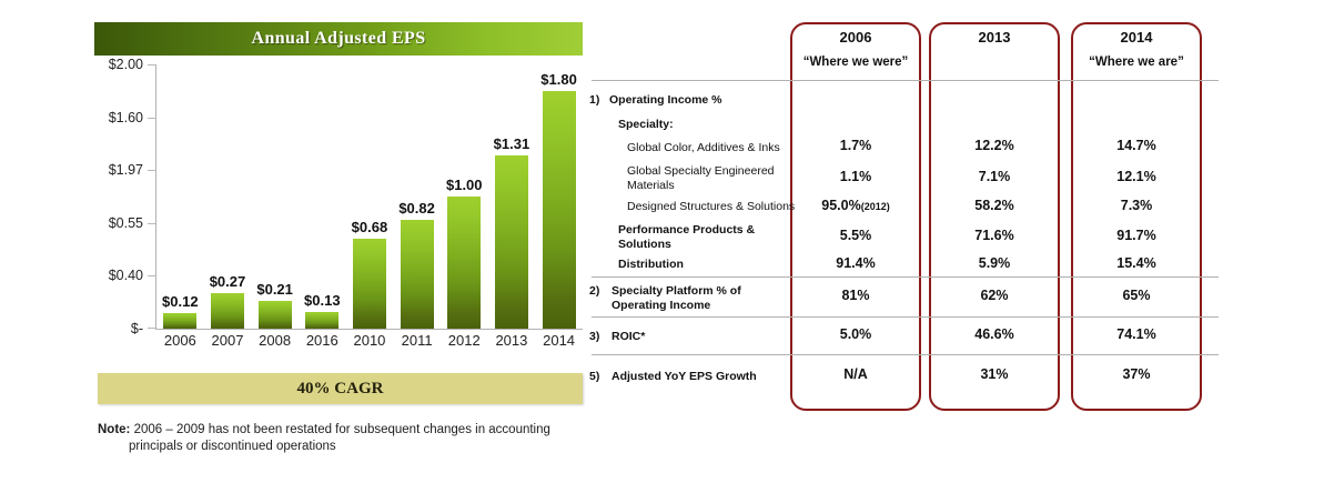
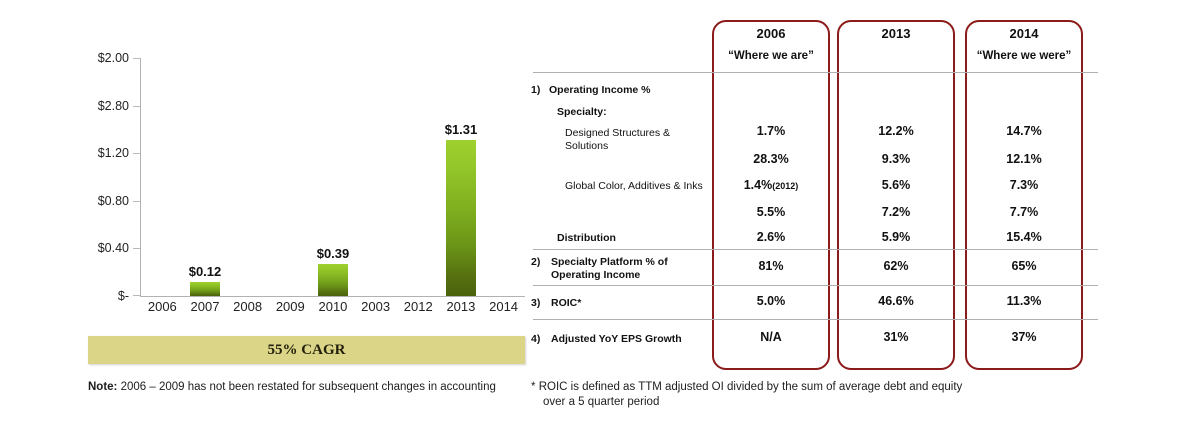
- Annual Adjusted EPS
  $2.00
- $1.60
+ $2.80
- $1.97
+ $1.20
- $0.55
+ $0.80
  $0.40
  $-
  $0.12
- $0.27
+ $0.39
- $0.21
- $0.13
- $0.68
- $0.82
- $1.00
  $1.31
- $1.80
  2006
  2007
  2008
- 2016
+ 2009
  2010
- 2011
+ 2003
  2012
  2013
  2014
- 40% CAGR
+ 55% CAGR
  Note: 2006 – 2009 has not been restated for subsequent changes in accounting
- principals or discontinued operations
  2006
- “Where we were”
+ “Where we are”
  2013
  2014
- “Where we are”
+ “Where we were”
  1)
  Operating Income %
  Specialty:
- Global Color, Additives & Inks
+ Designed Structures & Solutions
  1.7%
  12.2%
  14.7%
- Global Specialty Engineered Materials
- 1.1%
+ 28.3%
- 7.1%
+ 9.3%
  12.1%
- Designed Structures & Solutions
+ Global Color, Additives & Inks
- 95.0%(2012)
+ 1.4%(2012)
- 58.2%
+ 5.6%
  7.3%
- Performance Products & Solutions
  5.5%
- 71.6%
+ 7.2%
- 91.7%
+ 7.7%
  Distribution
- 91.4%
+ 2.6%
  5.9%
  15.4%
  2)
  Specialty Platform % of
  Operating Income
  81%
  62%
  65%
  3)
  ROIC*
  5.0%
  46.6%
- 74.1%
+ 11.3%
- 5)
+ 4)
  Adjusted YoY EPS Growth
  N/A
  31%
  37%
+ * ROIC is defined as TTM adjusted OI divided by the sum of average debt and equity
+ over a 5 quarter period
